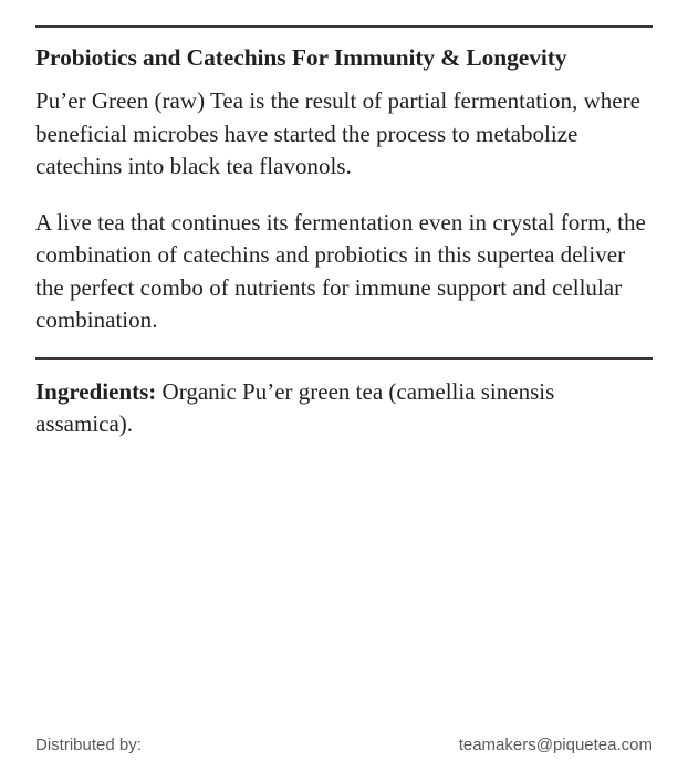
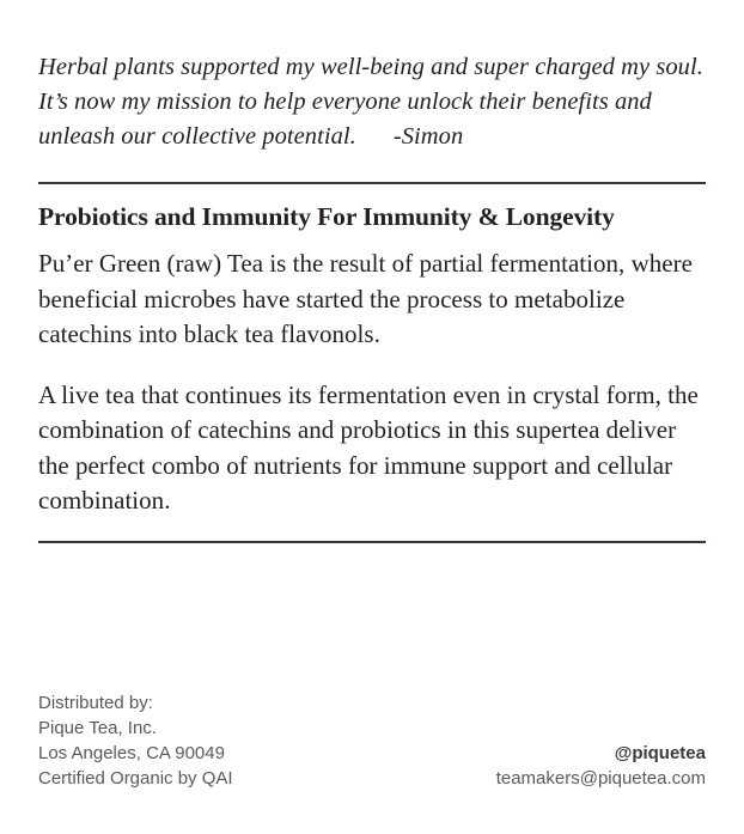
+ Herbal plants supported my well-being and super charged my soul. It’s now my mission to help everyone unlock their benefits and unleash our collective potential. -Simon
- Probiotics and Catechins For Immunity & Longevity
+ Probiotics and Immunity For Immunity & Longevity
  Pu’er Green (raw) Tea is the result of partial fermentation, where beneficial microbes have started the process to metabolize catechins into black tea flavonols.
  A live tea that continues its fermentation even in crystal form, the combination of catechins and probiotics in this supertea deliver the perfect combo of nutrients for immune support and cellular combination.
- Ingredients: Organic Pu’er green tea (camellia sinensis assamica).
  Distributed by:
+ Pique Tea, Inc.
+ Los Angeles, CA 90049
+ Certified Organic by QAI
+ @piquetea
  teamakers@piquetea.com
